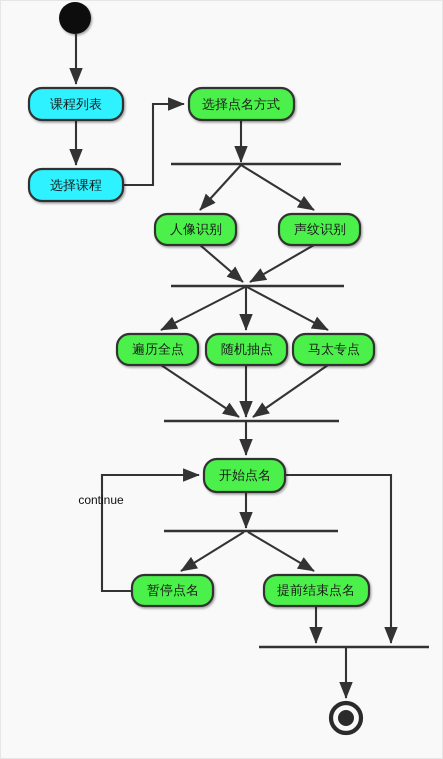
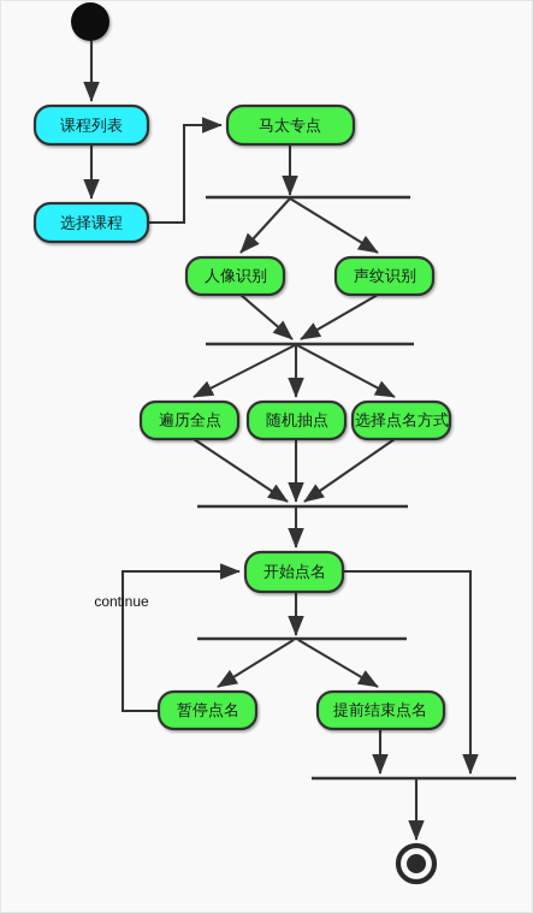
  课程列表
  选择课程
- 选择点名方式
+ 马太专点
  人像识别
  声纹识别
  遍历全点
  随机抽点
- 马太专点
+ 选择点名方式
  开始点名
  暂停点名
  提前结束点名
  continue
